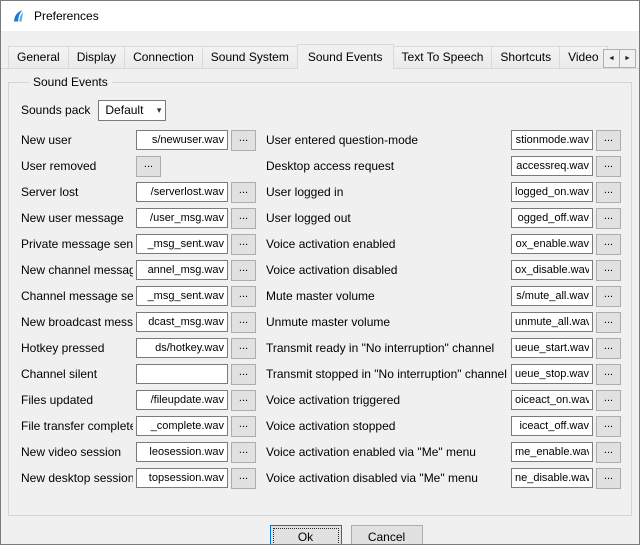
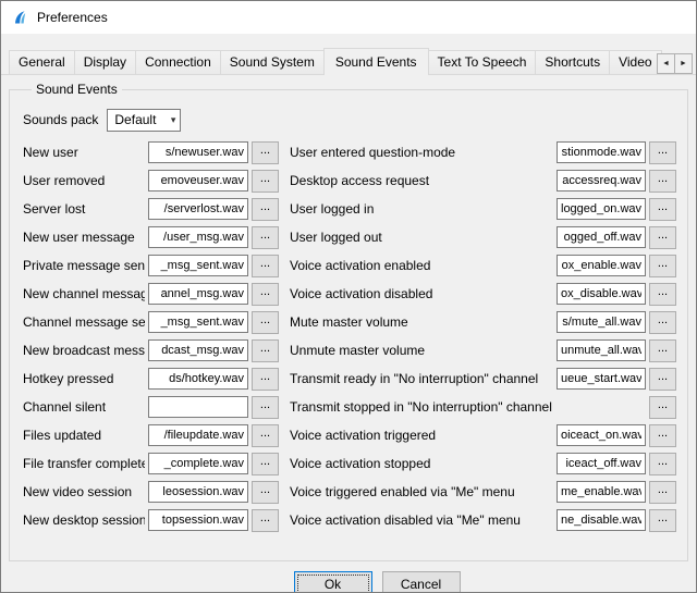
  Preferences
  General
  Display
  Connection
  Sound System
  Sound Events
  Text To Speech
  Shortcuts
  Video
  Sound Events
  Sounds pack
  Default
  ▾
  New user
  s/newuser.wav
  ...
  User removed
+ emoveuser.wav
  ...
  Server lost
  /serverlost.wav
  ...
  New user message
  /user_msg.wav
  ...
  Private message sen
  _msg_sent.wav
  ...
  New channel messag
  annel_msg.wav
  ...
  Channel message se
  _msg_sent.wav
  ...
  New broadcast mess
  dcast_msg.wav
  ...
  Hotkey pressed
  ds/hotkey.wav
  ...
  Channel silent
  ...
  Files updated
  /fileupdate.wav
  ...
  File transfer complet
  _complete.wav
  ...
  New video session
  leosession.wav
  ...
  New desktop session
  topsession.wav
  ...
  User entered question-mode
  stionmode.wav
  ...
  Desktop access request
  accessreq.wav
  ...
  User logged in
  logged_on.wav
  ...
  User logged out
  ogged_off.wav
  ...
  Voice activation enabled
  ox_enable.wav
  ...
  Voice activation disabled
  ox_disable.wav
  ...
  Mute master volume
  s/mute_all.wav
  ...
  Unmute master volume
  unmute_all.wav
  ...
  Transmit ready in "No interruption" channel
  ueue_start.wav
  ...
  Transmit stopped in "No interruption" channel
- ueue_stop.wav
  ...
  Voice activation triggered
  oiceact_on.wav
  ...
  Voice activation stopped
  iceact_off.wav
  ...
- Voice activation enabled via "Me" menu
+ Voice triggered enabled via "Me" menu
  me_enable.wa
  ...
  Voice activation disabled via "Me" menu
  ne_disable.wav
  ...
  Ok
  Cancel
